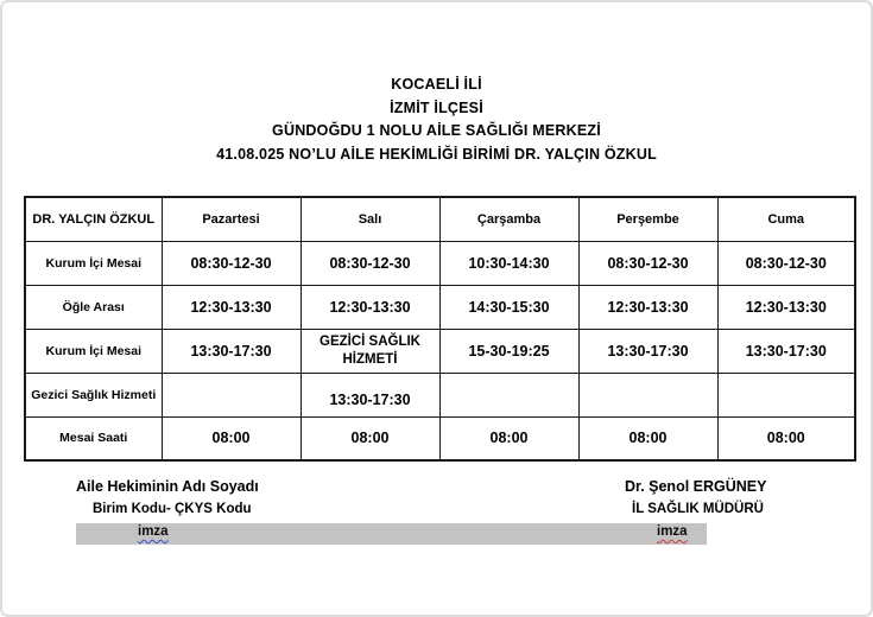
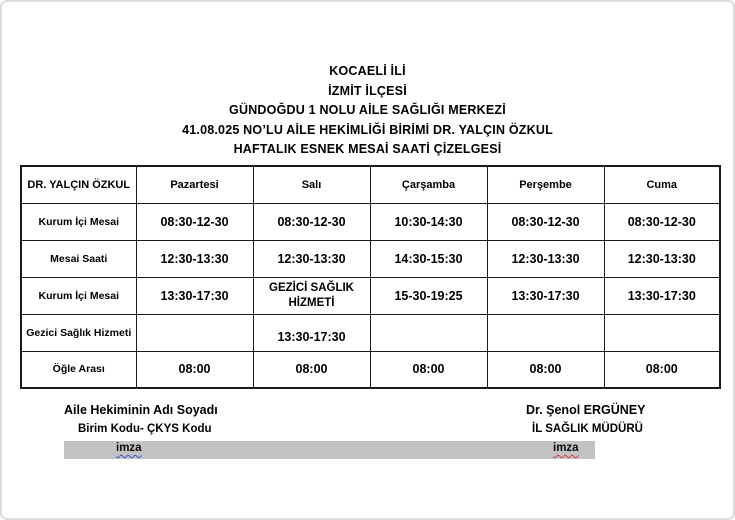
  KOCAELİ İLİ
  İZMİT İLÇESİ
  GÜNDOĞDU 1 NOLU AİLE SAĞLIĞI MERKEZİ
  41.08.025 NO’LU AİLE HEKİMLİĞİ BİRİMİ DR. YALÇIN ÖZKUL
+ HAFTALIK ESNEK MESAİ SAATİ ÇİZELGESİ
  DR. YALÇIN ÖZKUL	Pazartesi	Salı	Çarşamba	Perşembe	Cuma
  Kurum İçi Mesai	08:30-12-30	08:30-12-30	10:30-14:30	08:30-12-30	08:30-12-30
- Öğle Arası	12:30-13:30	12:30-13:30	14:30-15:30	12:30-13:30	12:30-13:30
+ Mesai Saati	12:30-13:30	12:30-13:30	14:30-15:30	12:30-13:30	12:30-13:30
  Kurum İçi Mesai	13:30-17:30	GEZİCİ SAĞLIK HİZMETİ	15-30-19:25	13:30-17:30	13:30-17:30
  Gezici Sağlık Hizmeti		13:30-17:30
- Mesai Saati	08:00	08:00	08:00	08:00	08:00
+ Öğle Arası	08:00	08:00	08:00	08:00	08:00
  Aile Hekiminin Adı Soyadı
  Birim Kodu- ÇKYS Kodu
  Dr. Şenol ERGÜNEY
  İL SAĞLIK MÜDÜRÜ
  imza
  imza
